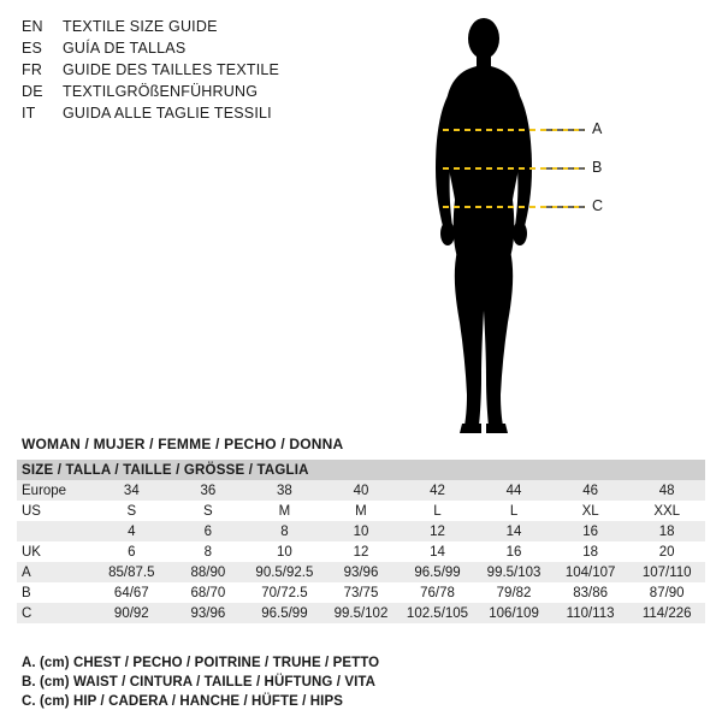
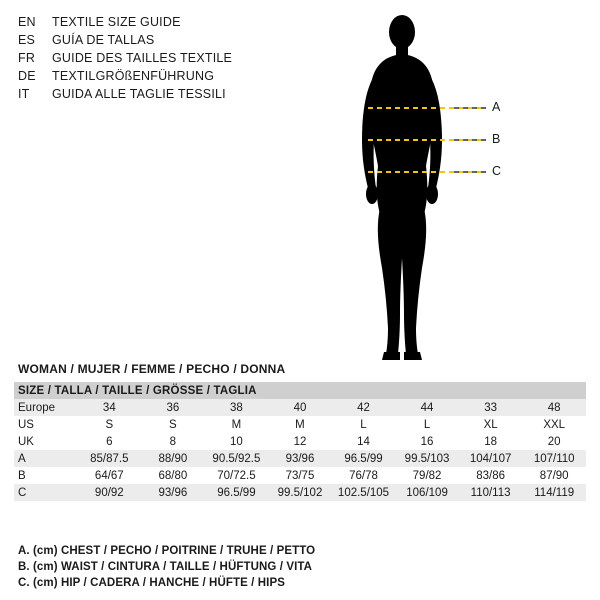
  EN
  TEXTILE SIZE GUIDE
  ES
  GUÍA DE TALLAS
  FR
  GUIDE DES TAILLES TEXTILE
  DE
  TEXTILGRÖßENFÜHRUNG
  IT
  GUIDA ALLE TAGLIE TESSILI
  A
  B
  C
  WOMAN / MUJER / FEMME / PECHO / DONNA
  SIZE / TALLA / TAILLE / GRÖSSE / TAGLIA
- Europe	34	36	38	40	42	44	46	48
+ Europe	34	36	38	40	42	44	33	48
  US	S	S	M	M	L	L	XL	XXL
- 	4	6	8	10	12	14	16	18
  UK	6	8	10	12	14	16	18	20
  A	85/87.5	88/90	90.5/92.5	93/96	96.5/99	99.5/103	104/107	107/110
- B	64/67	68/70	70/72.5	73/75	76/78	79/82	83/86	87/90
+ B	64/67	68/80	70/72.5	73/75	76/78	79/82	83/86	87/90
- C	90/92	93/96	96.5/99	99.5/102	102.5/105	106/109	110/113	114/226
+ C	90/92	93/96	96.5/99	99.5/102	102.5/105	106/109	110/113	114/119
  A. (cm) CHEST / PECHO / POITRINE / TRUHE / PETTO
  B. (cm) WAIST / CINTURA / TAILLE / HÜFTUNG / VITA
  C. (cm) HIP / CADERA / HANCHE / HÜFTE / HIPS
